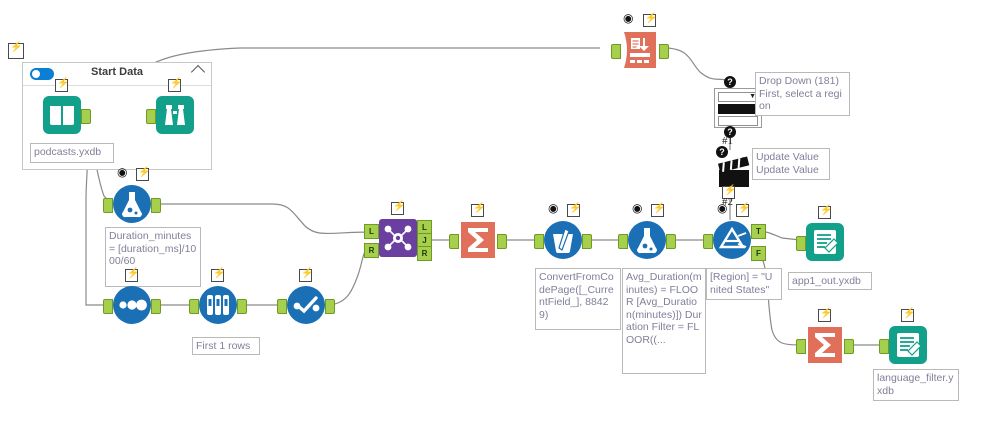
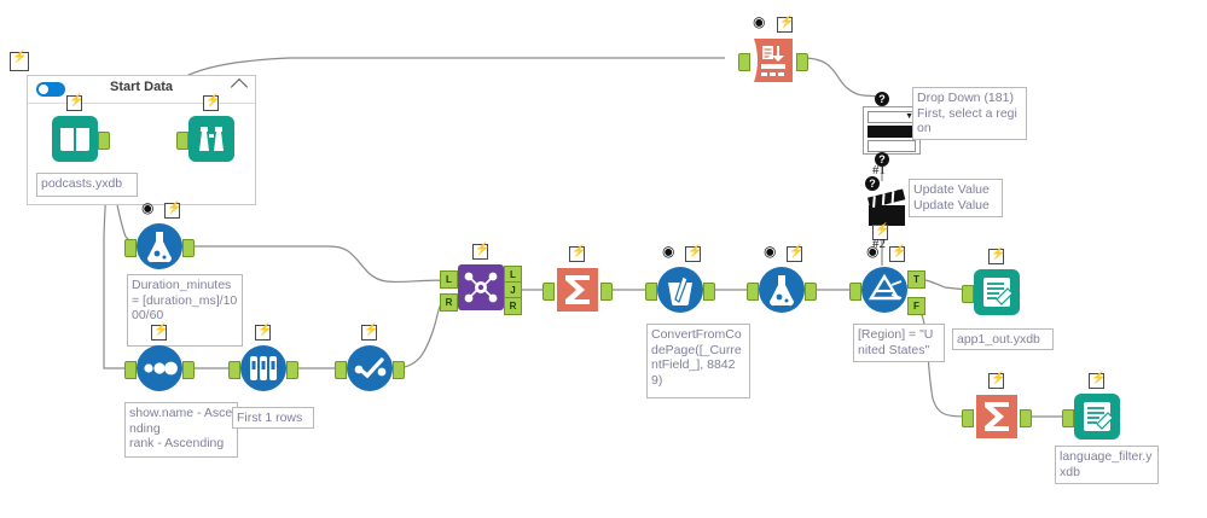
  Start Data
  podcasts.yxdb
  Duration_minutes = [duration_ms]/1000/60
+ show.name - Ascending
+ rank - Ascending
  First 1 rows
  L
  R
  L
  J
  R
  ConvertFromCodePage([_CurrentField_], 88429)
- Avg_Duration(minutes) = FLOOR [Avg_Duration(minutes)]) Duration Filter = FLOOR((...
  T
  F
  [Region] = "United States"
  app1_out.yxdb
  language_filter.yxdb
  ?
  ?
  #1
  Drop Down (181)
  First, select a region
  ?
  #2
  Update Value
  Update Value
